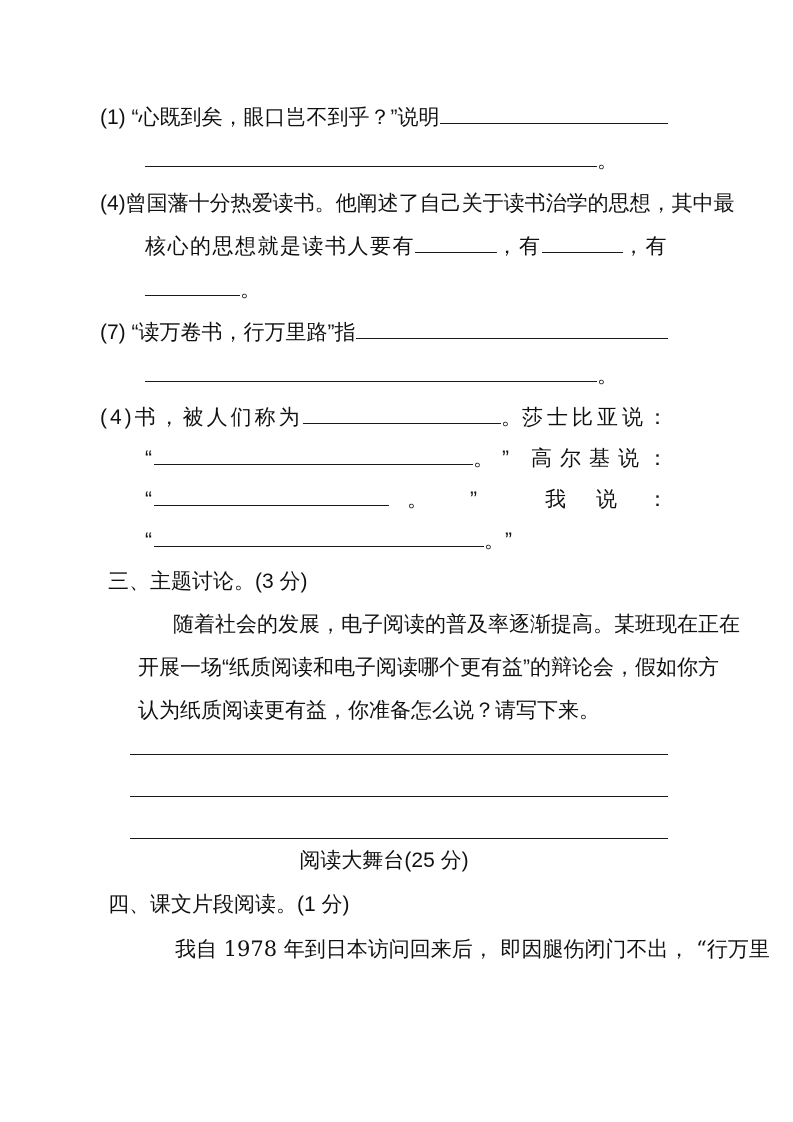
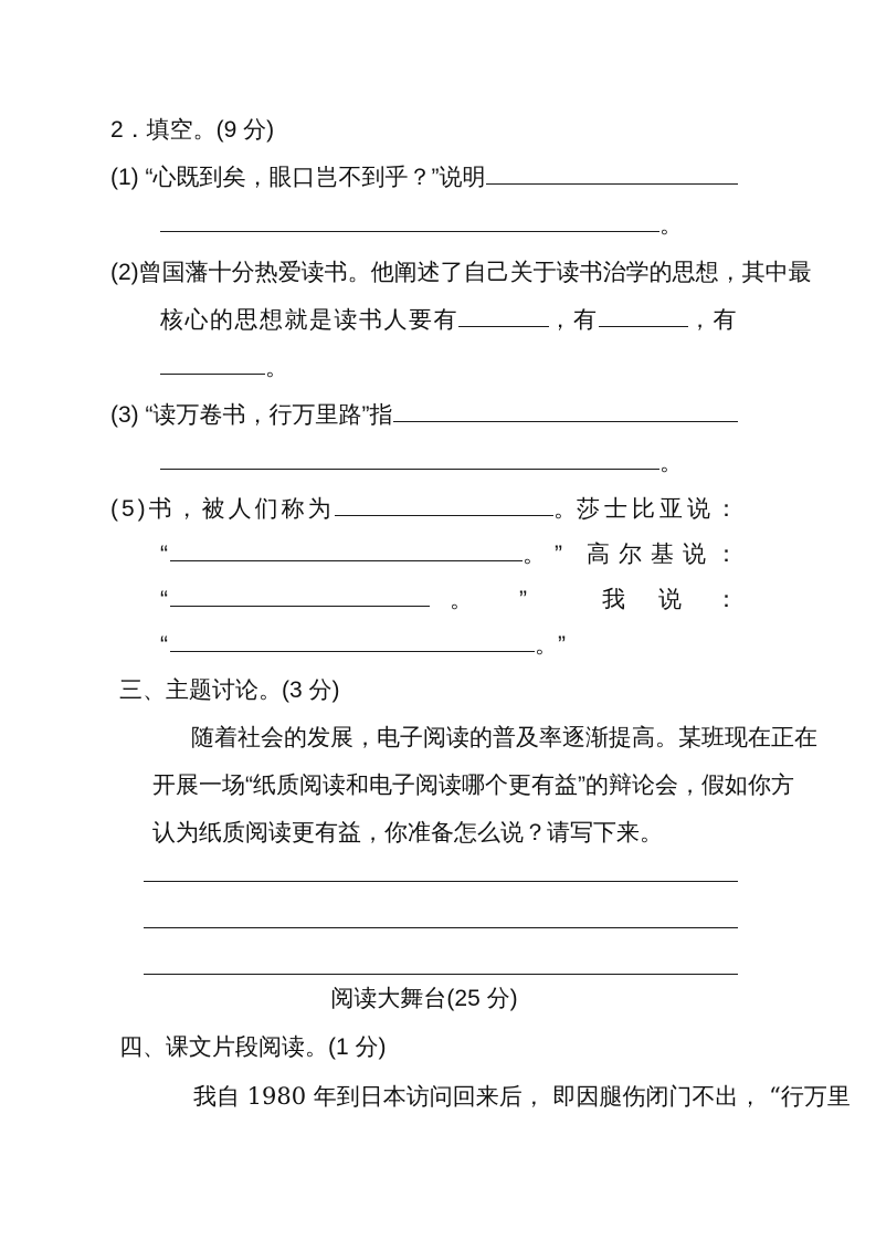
+ 2．填空。(9 分)
  (1) “心既到矣，眼口岂不到乎？”说明
  。
- (4)曾国藩十分热爱读书。他阐述了自己关于读书治学的思想，其中最
+ (2)曾国藩十分热爱读书。他阐述了自己关于读书治学的思想，其中最
  核心的思想就是读书人要有
  ，有
  ，有
  。
- (7) “读万卷书，行万里路”指
+ (3) “读万卷书，行万里路”指
  。
- (4)书，被人们称为
+ (5)书，被人们称为
  。
  莎士比亚说：
  “
  。”
  高尔基说：
  “
  。
  ”
  我说：
  “
  。”
  三、主题讨论。(3 分)
  随着社会的发展，电子阅读的普及率逐渐提高。某班现在正在
  开展一场“纸质阅读和电子阅读哪个更有益”的辩论会，假如你方
  认为纸质阅读更有益，你准备怎么说？请写下来。
  阅读大舞台(25 分)
  四、课文片段阅读。(1 分)
- 我自 1978 年到日本访问回来后， 即因腿伤闭门不出， “行万里
+ 我自 1980 年到日本访问回来后， 即因腿伤闭门不出， “行万里
